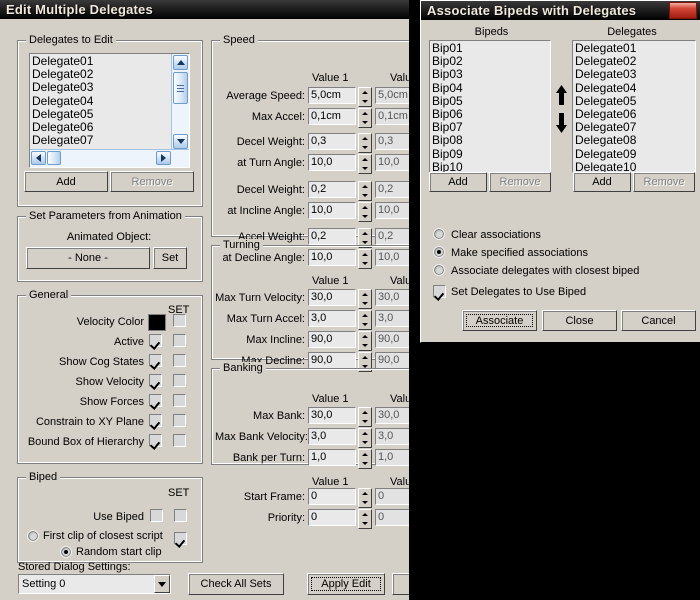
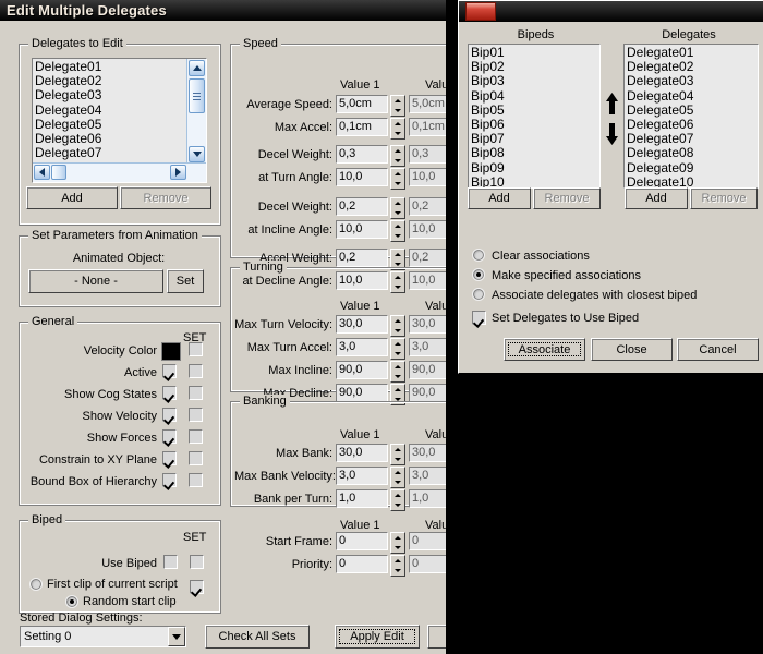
  Edit Multiple Delegates
  Delegates to Edit
  Delegate01
  Delegate02
  Delegate03
  Delegate04
  Delegate05
  Delegate06
  Delegate07
  Add
  Remove
  Set Parameters from Animation
  Animated Object:
  - None -
  Set
  General
  SET
  Velocity Color
  Active
  Show Cog States
  Show Velocity
  Show Forces
  Constrain to XY Plane
  Bound Box of Hierarchy
  Biped
  SET
  Use Biped
- First clip of closest script
+ First clip of current script
  Random start clip
  Speed
  Value 1
  Average Speed:
  5,0cm
  5,0cm
  Max Accel:
  0,1cm
  0,1cm
  Decel Weight:
  0,3
  0,3
  at Turn Angle:
  10,0
  10,0
  Decel Weight:
  0,2
  0,2
  at Incline Angle:
  10,0
  10,0
  Accel Weight:
  0,2
  0,2
  at Decline Angle:
  10,0
  10,0
  Turning
  Value 1
  Max Turn Velocity:
  30,0
  30,0
  Max Turn Accel:
  3,0
  3,0
  Max Incline:
  90,0
  90,0
  Max Decline:
  90,0
  90,0
  Banking
  Value 1
  Max Bank:
  30,0
  30,0
  Max Bank Velocity:
  3,0
  3,0
  Bank per Turn:
  1,0
  1,0
  Value 1
  Start Frame:
  0
  0
  Priority:
  0
  0
  Stored Dialog Settings:
  Setting 0
  Check All Sets
  Apply Edit
- Associate Bipeds with Delegates
  Bipeds
  Delegates
  Bip01
  Bip02
  Bip03
  Bip04
  Bip05
  Bip06
  Bip07
  Bip08
  Bip09
  Bip10
  Delegate01
  Delegate02
  Delegate03
  Delegate04
  Delegate05
  Delegate06
  Delegate07
  Delegate08
  Delegate09
  Delegate10
  Add
  Remove
  Add
  Remove
  Clear associations
  Make specified associations
  Associate delegates with closest biped
  Set Delegates to Use Biped
  Associate
  Close
  Cancel
